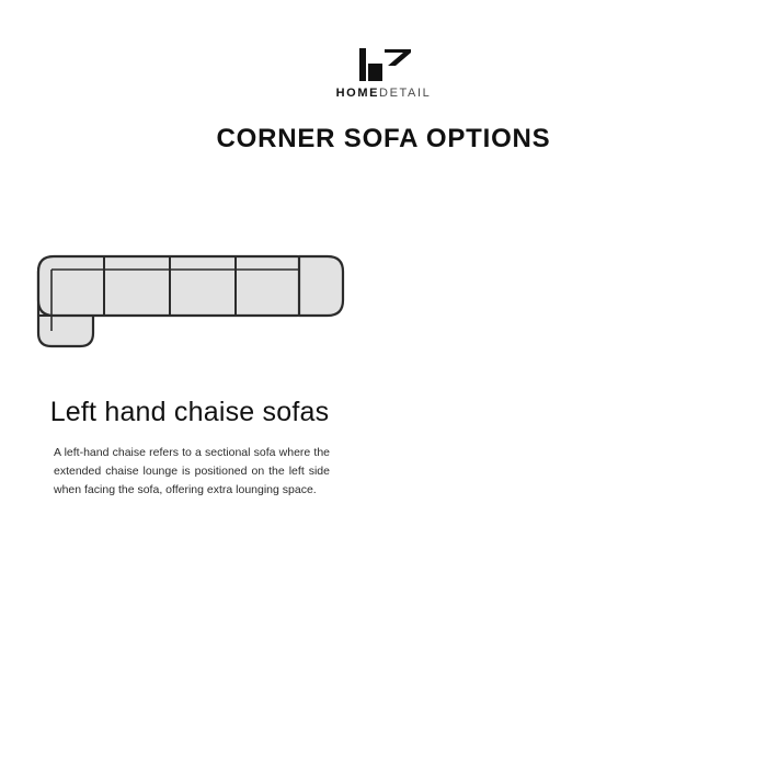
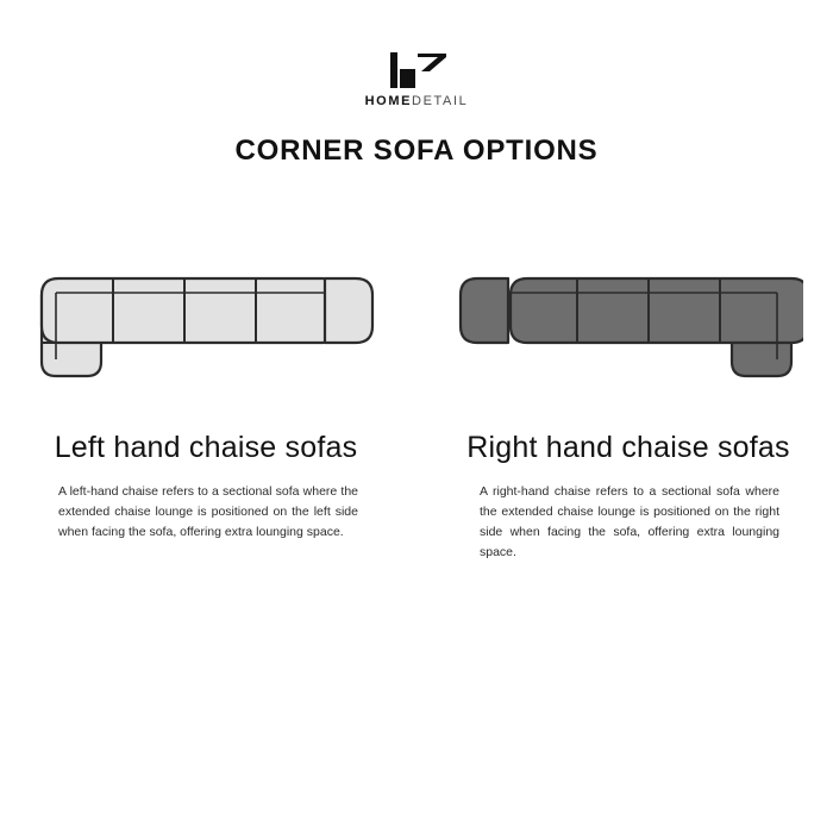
  HOMEDETAIL
  CORNER SOFA OPTIONS
  Left hand chaise sofas
  A left-hand chaise refers to a sectional sofa where the extended chaise lounge is positioned on the left side when facing the sofa, offering extra lounging space.
+ Right hand chaise sofas
+ A right-hand chaise refers to a sectional sofa where the extended chaise lounge is positioned on the right side when facing the sofa, offering extra lounging space.
